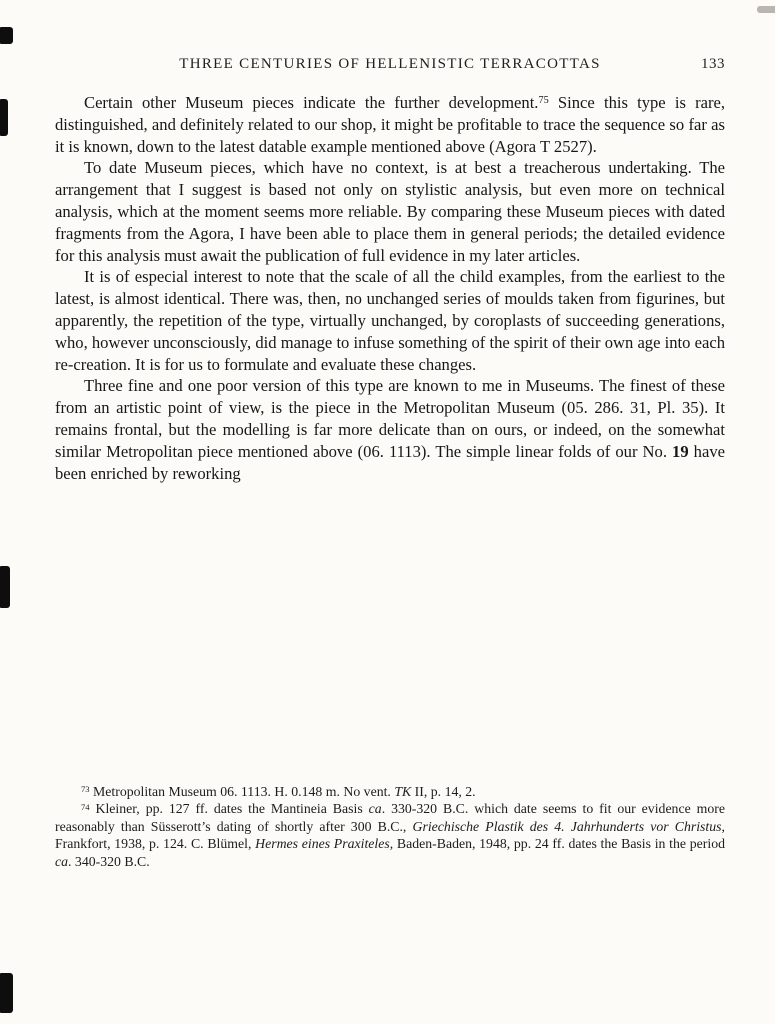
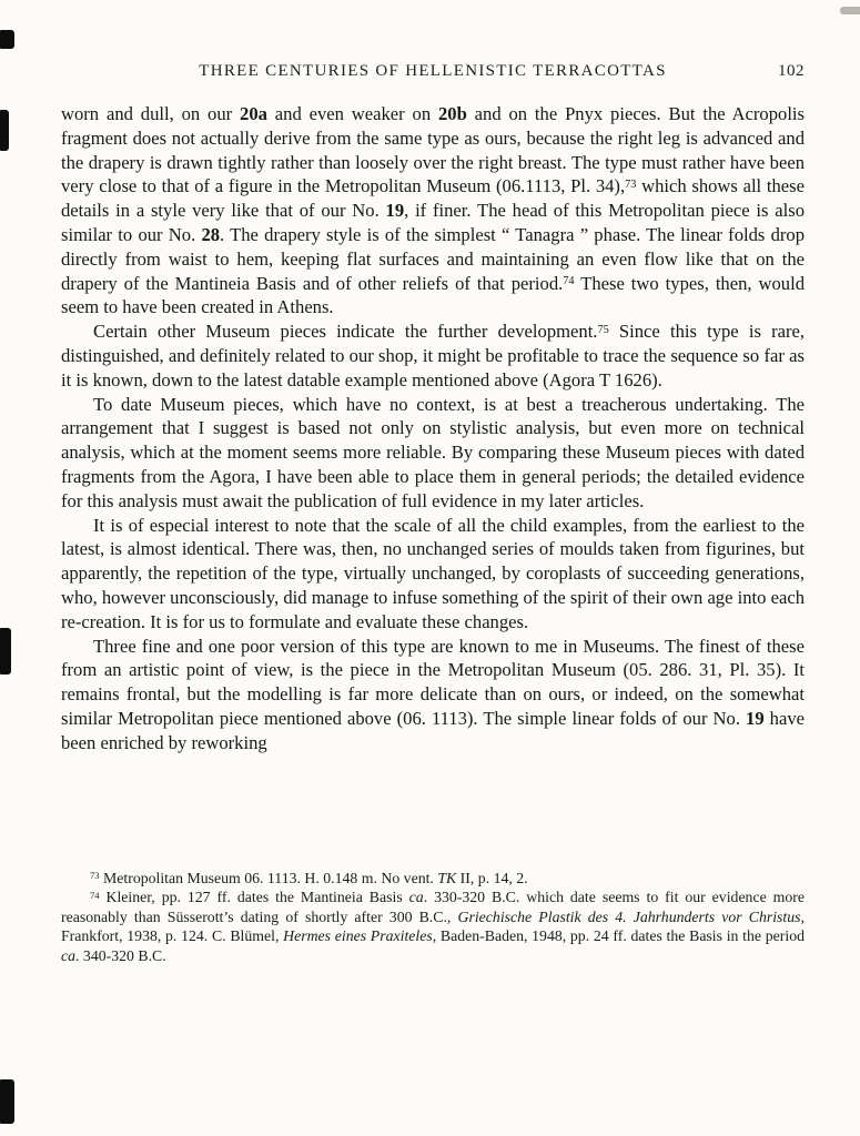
  THREE CENTURIES OF HELLENISTIC TERRACOTTAS
- 133
+ 102
+ worn and dull, on our 20a and even weaker on 20b and on the Pnyx pieces. But the Acropolis fragment does not actually derive from the same type as ours, because the right leg is advanced and the drapery is drawn tightly rather than loosely over the right breast. The type must rather have been very close to that of a figure in the Metropolitan Museum (06.1113, Pl. 34),73 which shows all these details in a style very like that of our No. 19, if finer. The head of this Metropolitan piece is also similar to our No. 28. The drapery style is of the simplest “ Tanagra ” phase. The linear folds drop directly from waist to hem, keeping flat surfaces and maintaining an even flow like that on the drapery of the Mantineia Basis and of other reliefs of that period.74 These two types, then, would seem to have been created in Athens.
- Certain other Museum pieces indicate the further development.75 Since this type is rare, distinguished, and definitely related to our shop, it might be profitable to trace the sequence so far as it is known, down to the latest datable example mentioned above (Agora T 2527).
+ Certain other Museum pieces indicate the further development.75 Since this type is rare, distinguished, and definitely related to our shop, it might be profitable to trace the sequence so far as it is known, down to the latest datable example mentioned above (Agora T 1626).
  To date Museum pieces, which have no context, is at best a treacherous undertaking. The arrangement that I suggest is based not only on stylistic analysis, but even more on technical analysis, which at the moment seems more reliable. By comparing these Museum pieces with dated fragments from the Agora, I have been able to place them in general periods; the detailed evidence for this analysis must await the publication of full evidence in my later articles.
  It is of especial interest to note that the scale of all the child examples, from the earliest to the latest, is almost identical. There was, then, no unchanged series of moulds taken from figurines, but apparently, the repetition of the type, virtually unchanged, by coroplasts of succeeding generations, who, however unconsciously, did manage to infuse something of the spirit of their own age into each re-creation. It is for us to formulate and evaluate these changes.
  Three fine and one poor version of this type are known to me in Museums. The finest of these from an artistic point of view, is the piece in the Metropolitan Museum (05. 286. 31, Pl. 35). It remains frontal, but the modelling is far more delicate than on ours, or indeed, on the somewhat similar Metropolitan piece mentioned above (06. 1113). The simple linear folds of our No. 19 have been enriched by reworking
  73 Metropolitan Museum 06. 1113. H. 0.148 m. No vent. TK II, p. 14, 2.
  74 Kleiner, pp. 127 ff. dates the Mantineia Basis ca. 330-320 B.C. which date seems to fit our evidence more reasonably than Süsserott’s dating of shortly after 300 B.C., Griechische Plastik des 4. Jahrhunderts vor Christus, Frankfort, 1938, p. 124. C. Blümel, Hermes eines Praxiteles, Baden-Baden, 1948, pp. 24 ff. dates the Basis in the period ca. 340-320 B.C.
